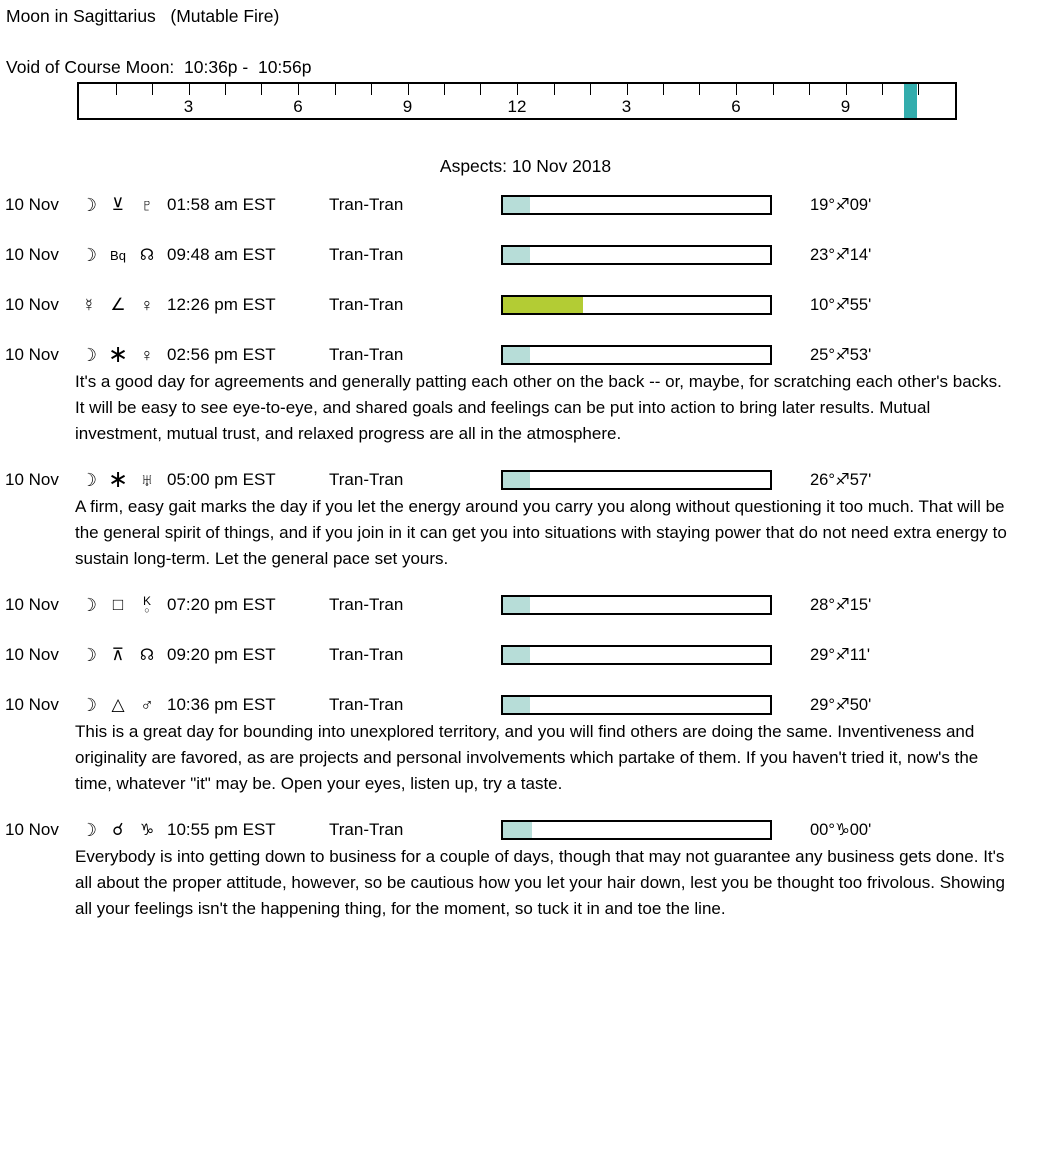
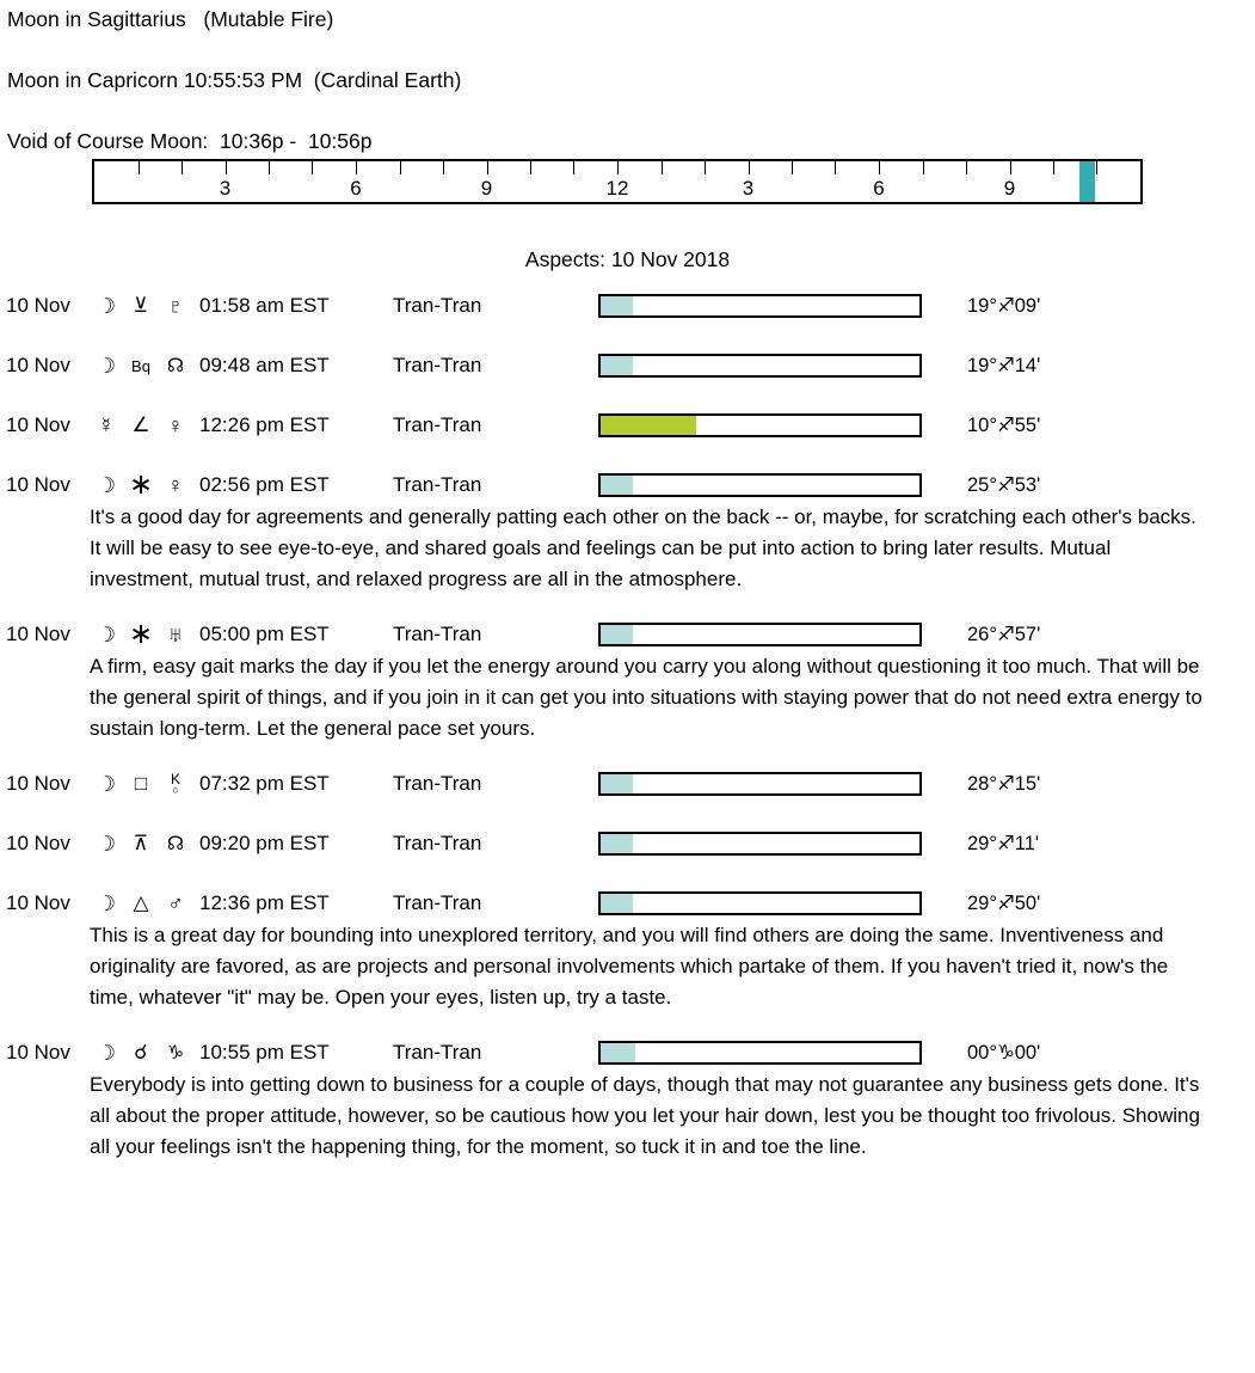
  Moon in Sagittarius (Mutable Fire)
+ Moon in Capricorn 10:55:53 PM (Cardinal Earth)
  Void of Course Moon: 10:36p - 10:56p
  3
  6
  9
  12
  3
  6
  9
  Aspects: 10 Nov 2018
  10 Nov
  ☽
  ⊻
  ♇
  01:58 am EST
  Tran-Tran
  19°♐09'
  10 Nov
  ☽
  Bq
  ☊
  09:48 am EST
  Tran-Tran
- 23°♐14'
+ 19°♐14'
  10 Nov
  ☿
  ∠
  ♀
  12:26 pm EST
  Tran-Tran
  10°♐55'
  10 Nov
  ☽
  ∗
  ♀
  02:56 pm EST
  Tran-Tran
  25°♐53'
  It's a good day for agreements and generally patting each other on the back -- or, maybe, for scratching each other's backs. It will be easy to see eye-to-eye, and shared goals and feelings can be put into action to bring later results. Mutual investment, mutual trust, and relaxed progress are all in the atmosphere.
  10 Nov
  ☽
  ∗
  ♅
  05:00 pm EST
  Tran-Tran
  26°♐57'
  A firm, easy gait marks the day if you let the energy around you carry you along without questioning it too much. That will be the general spirit of things, and if you join in it can get you into situations with staying power that do not need extra energy to sustain long-term. Let the general pace set yours.
  10 Nov
  ☽
  □
  K
  ○
- 07:20 pm EST
+ 07:32 pm EST
  Tran-Tran
  28°♐15'
  10 Nov
  ☽
  ⊼
  ☊
  09:20 pm EST
  Tran-Tran
  29°♐11'
  10 Nov
  ☽
  △
  ♂
- 10:36 pm EST
+ 12:36 pm EST
  Tran-Tran
  29°♐50'
  This is a great day for bounding into unexplored territory, and you will find others are doing the same. Inventiveness and originality are favored, as are projects and personal involvements which partake of them. If you haven't tried it, now's the time, whatever "it" may be. Open your eyes, listen up, try a taste.
  10 Nov
  ☽
  ☌
  ♑
  10:55 pm EST
  Tran-Tran
  00°♑00'
  Everybody is into getting down to business for a couple of days, though that may not guarantee any business gets done. It's all about the proper attitude, however, so be cautious how you let your hair down, lest you be thought too frivolous. Showing all your feelings isn't the happening thing, for the moment, so tuck it in and toe the line.
